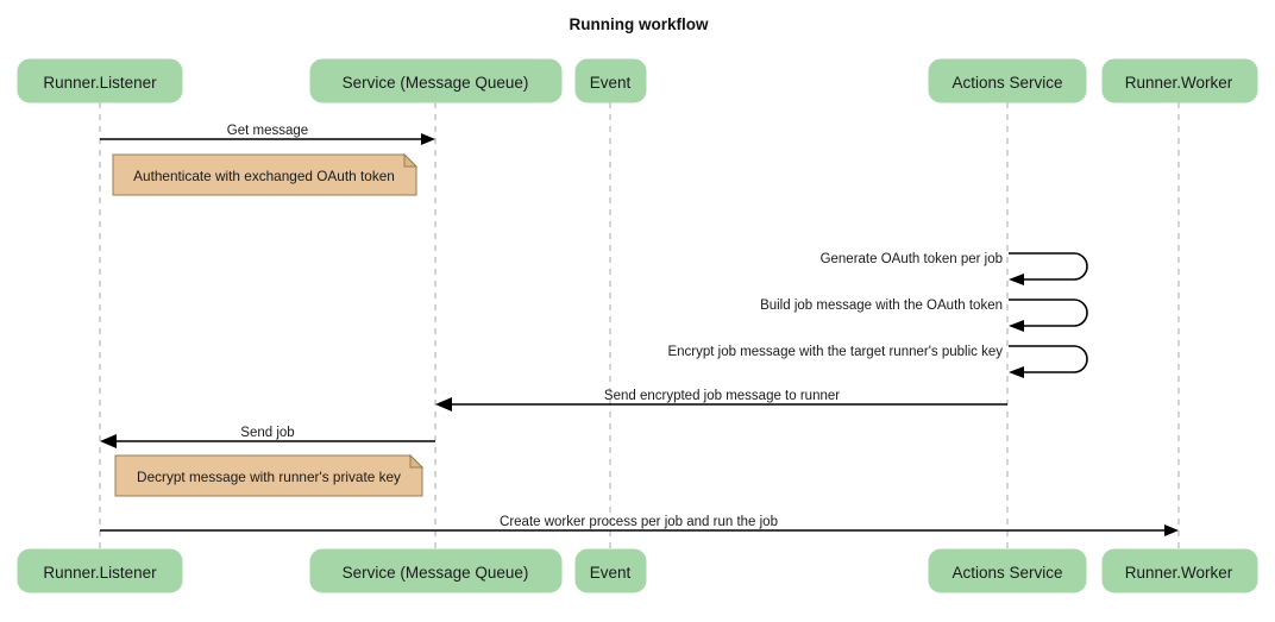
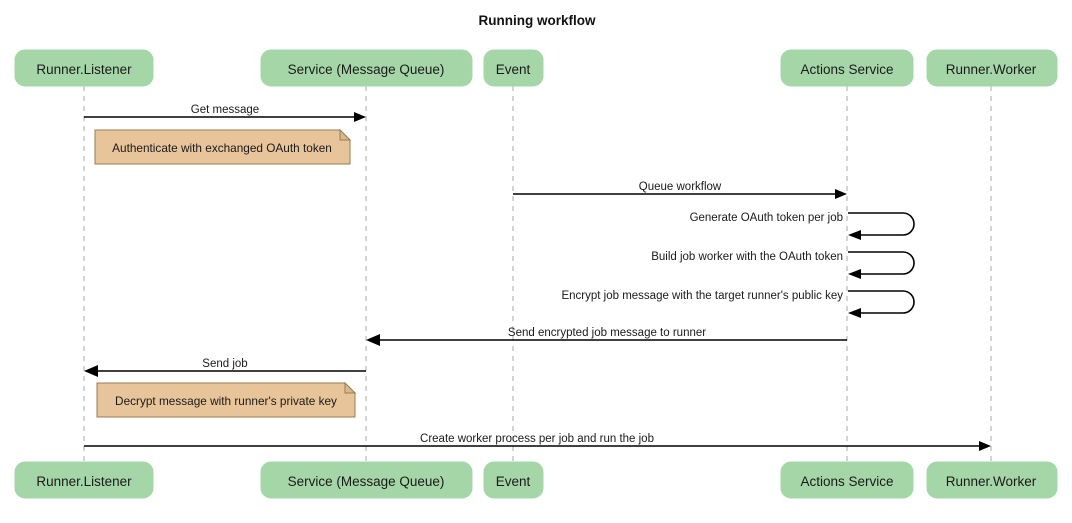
  Running workflow
  Runner.Listener
  Service (Message Queue)
  Event
  Actions Service
  Runner.Worker
  Get message
  Authenticate with exchanged OAuth token
+ Queue workflow
  Generate OAuth token per job
- Build job message with the OAuth token
+ Build job worker with the OAuth token
  Encrypt job message with the target runner's public key
  Send encrypted job message to runner
  Send job
  Decrypt message with runner's private key
  Create worker process per job and run the job
  Runner.Listener
  Service (Message Queue)
  Event
  Actions Service
  Runner.Worker
